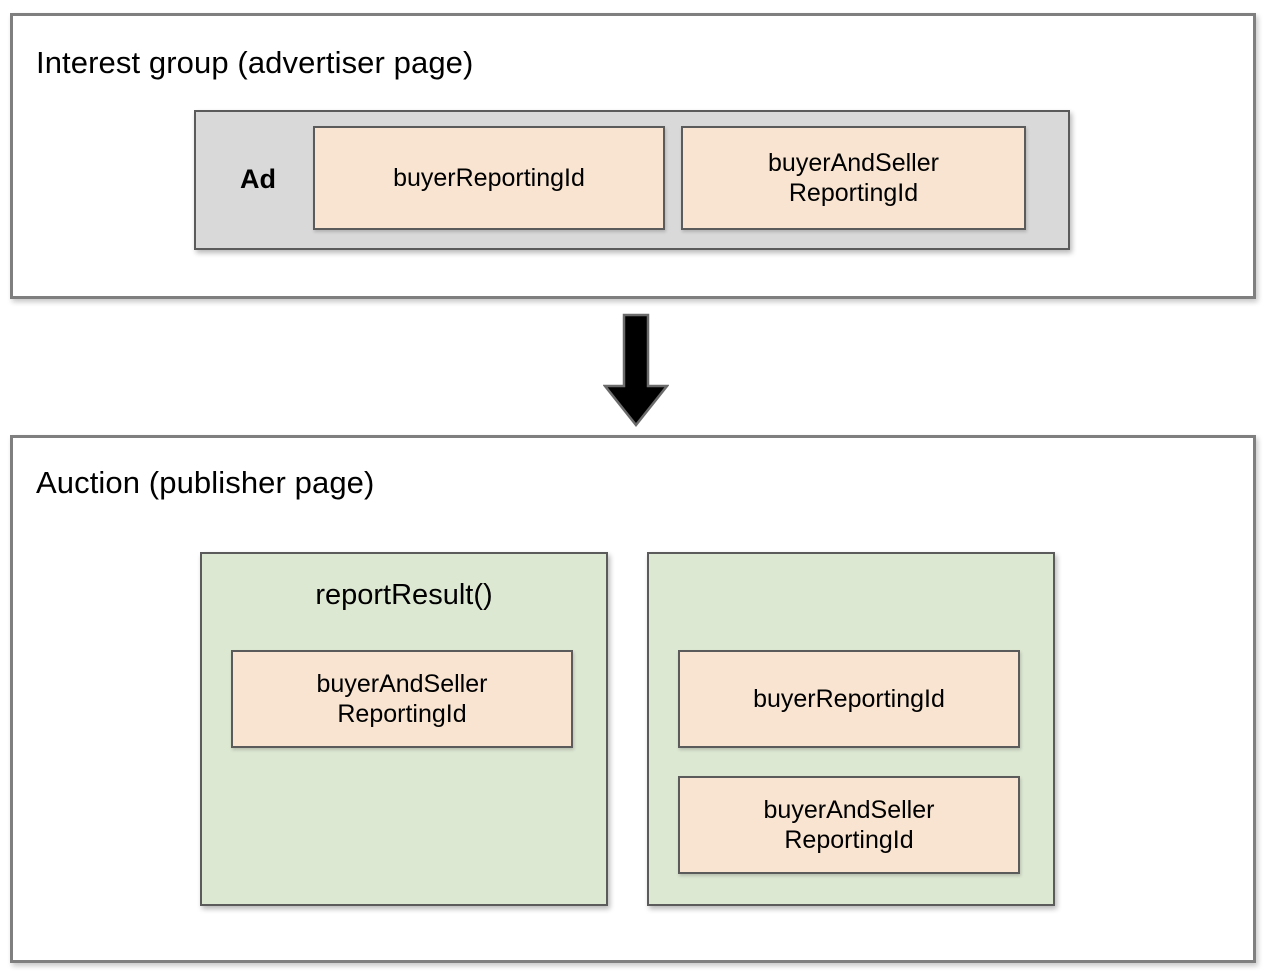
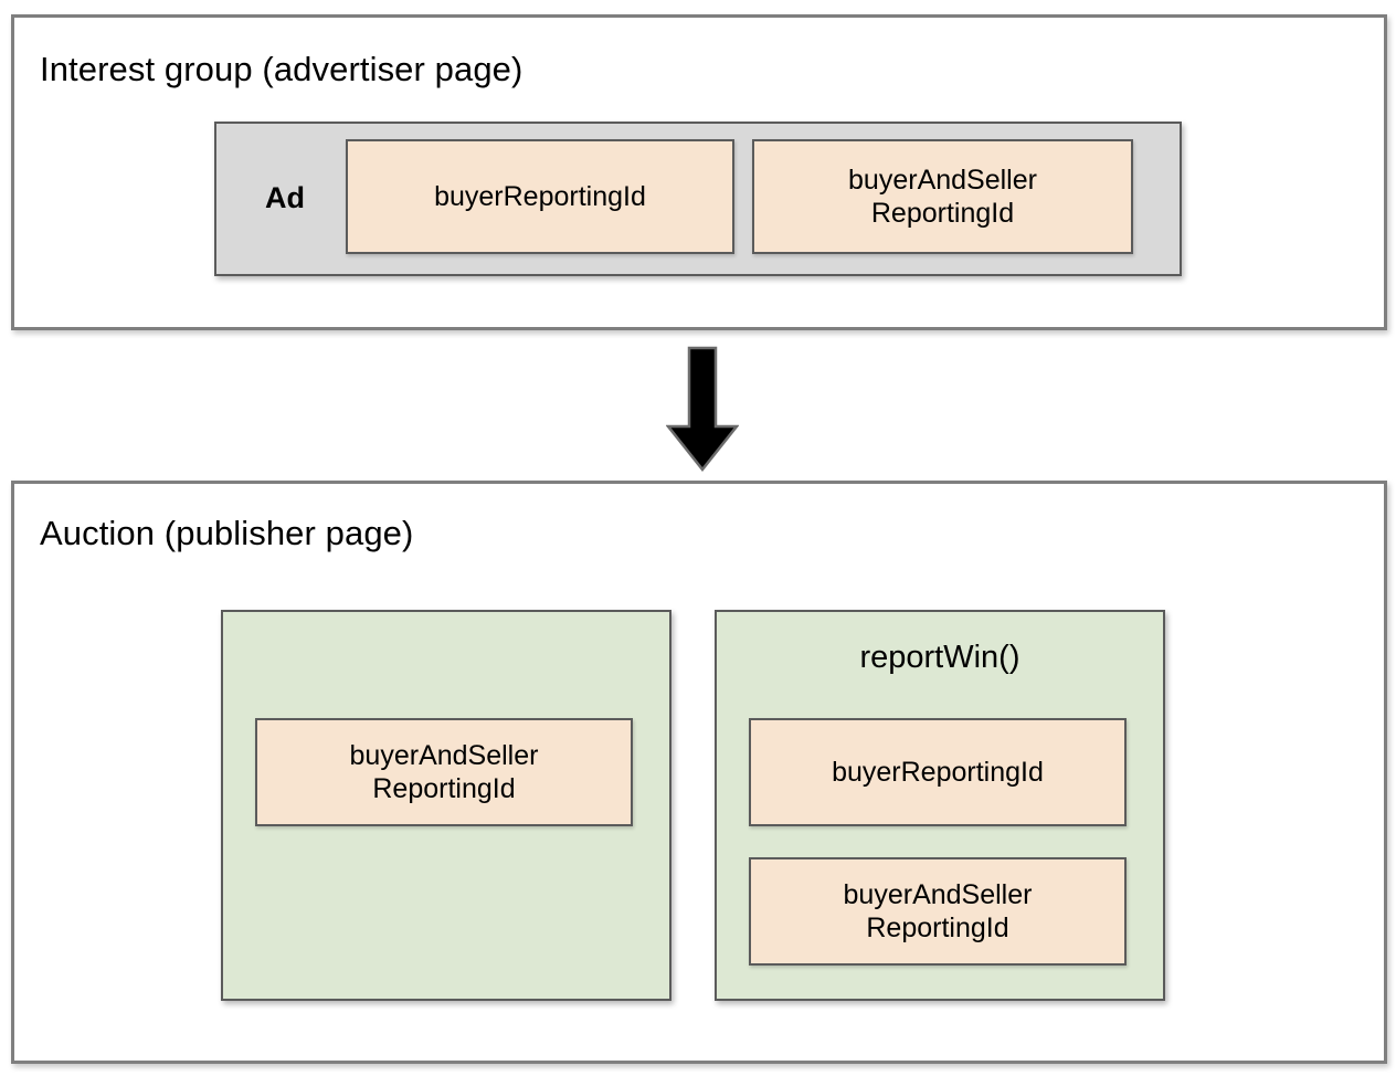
  Interest group (advertiser page)
  Ad
  buyerReportingId
  buyerAndSeller
  ReportingId
  Auction (publisher page)
- reportResult()
  buyerAndSeller
  ReportingId
+ reportWin()
  buyerReportingId
  buyerAndSeller
  ReportingId
